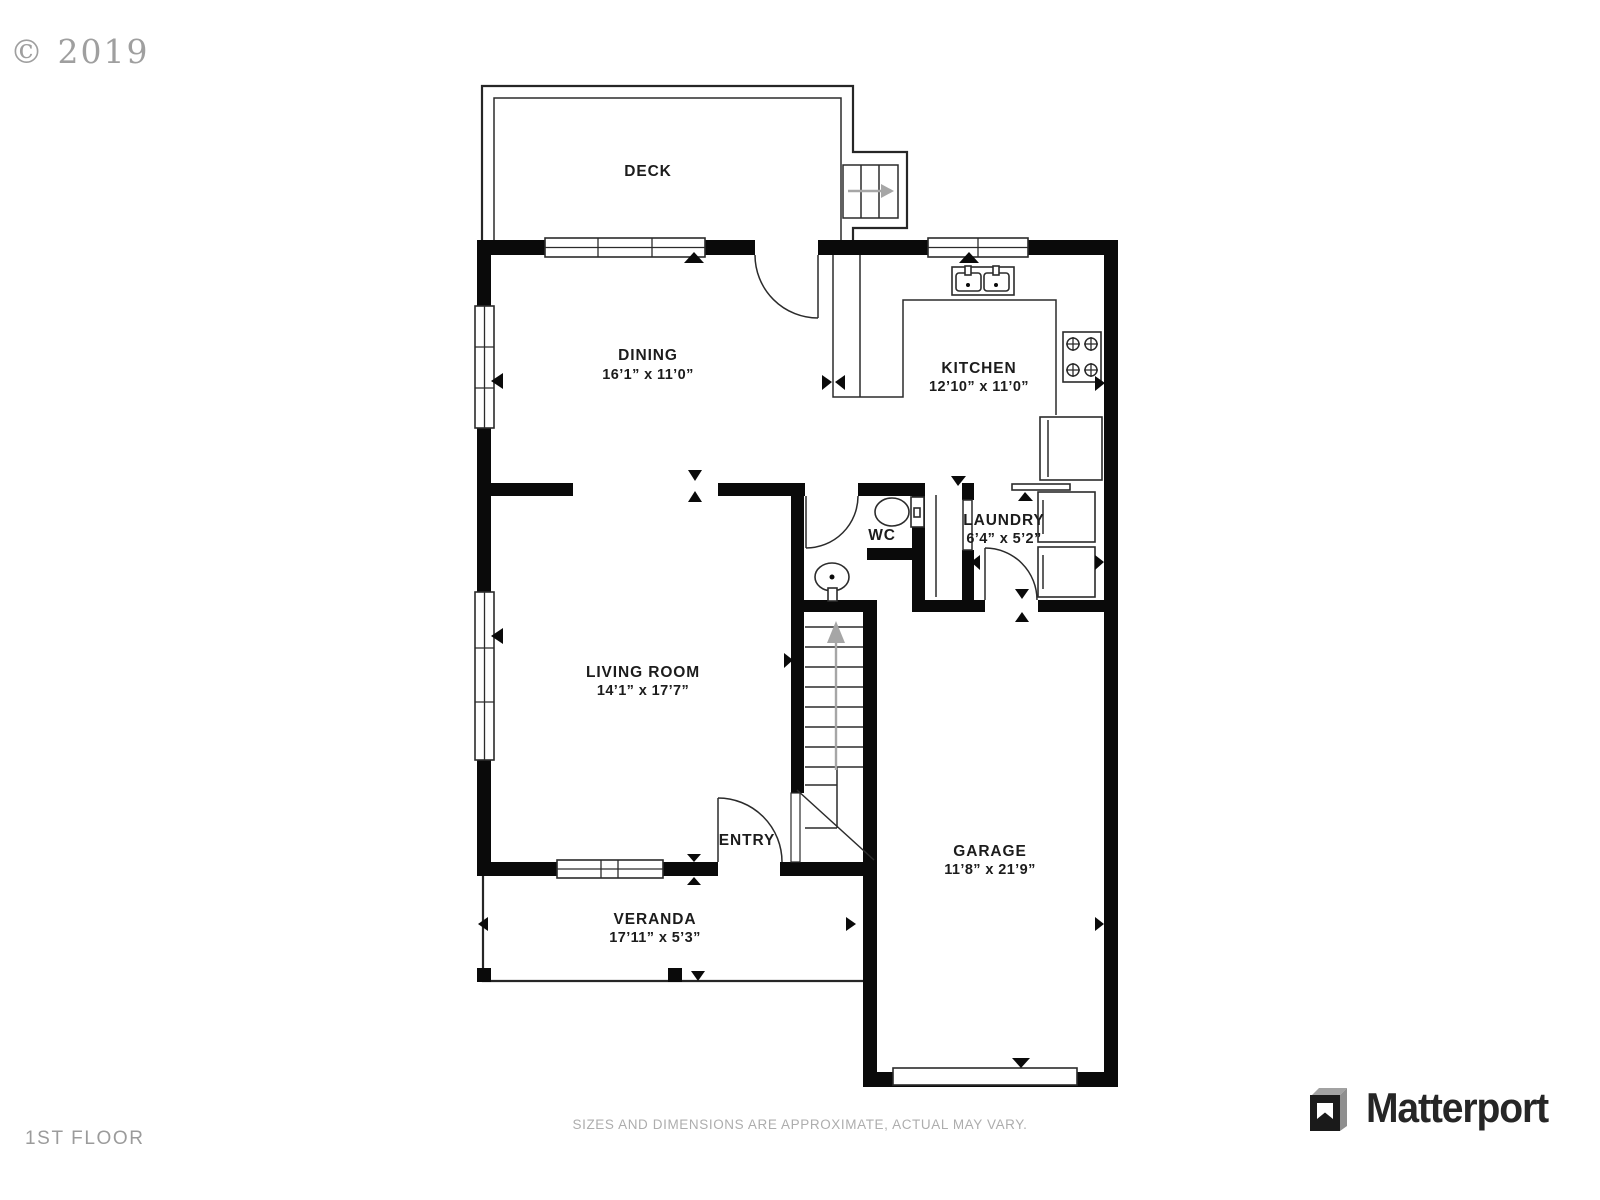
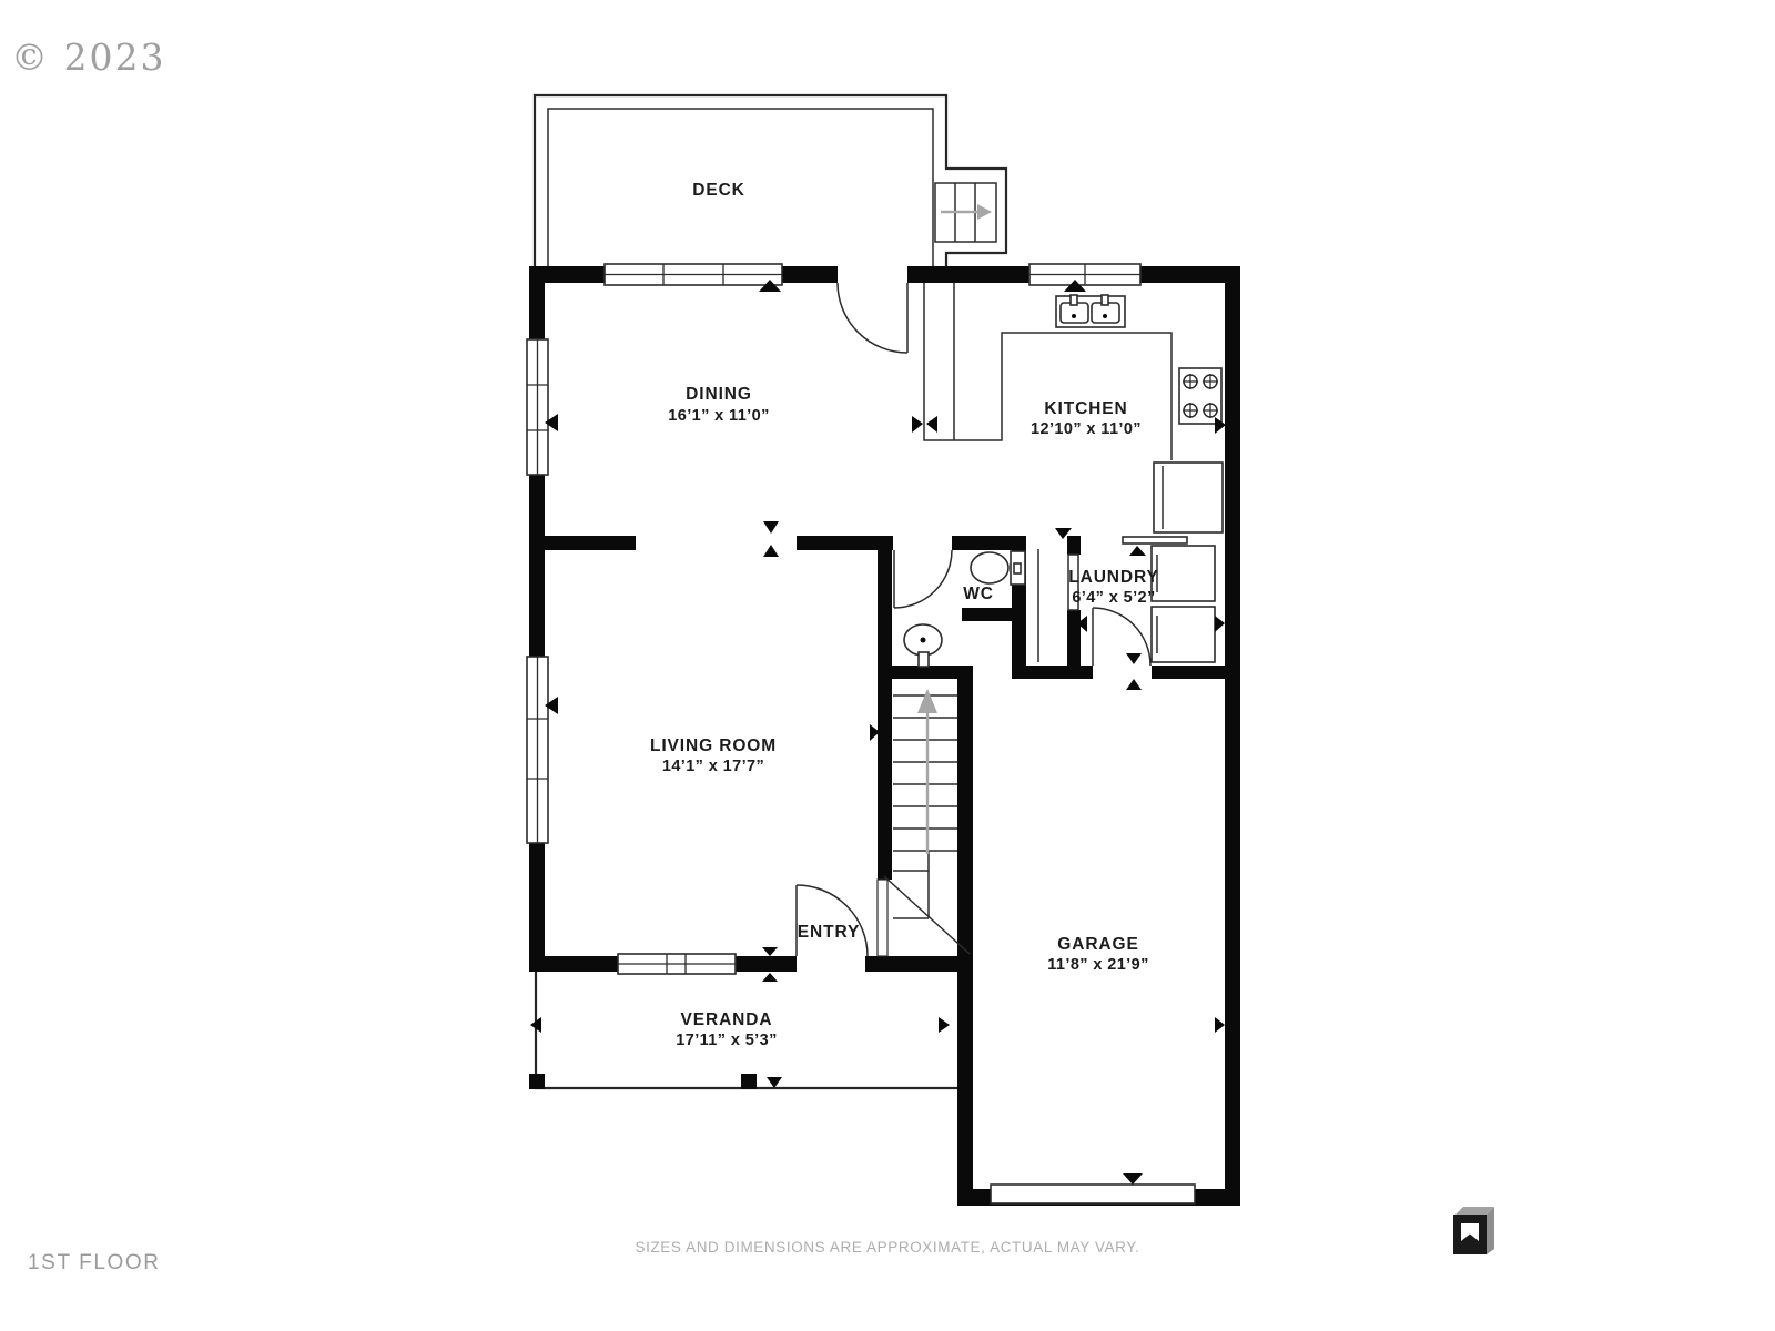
- © 2019
+ © 2023
  DECK
  DINING
  16’1” x 11’0”
  KITCHEN
  12’10” x 11’0”
  WC
  LAUNDRY
  6’4” x 5’2”
  LIVING ROOM
  14’1” x 17’7”
  ENTRY
  GARAGE
  11’8” x 21’9”
  VERANDA
  17’11” x 5’3”
  1ST FLOOR
  SIZES AND DIMENSIONS ARE APPROXIMATE, ACTUAL MAY VARY.
- Matterport
